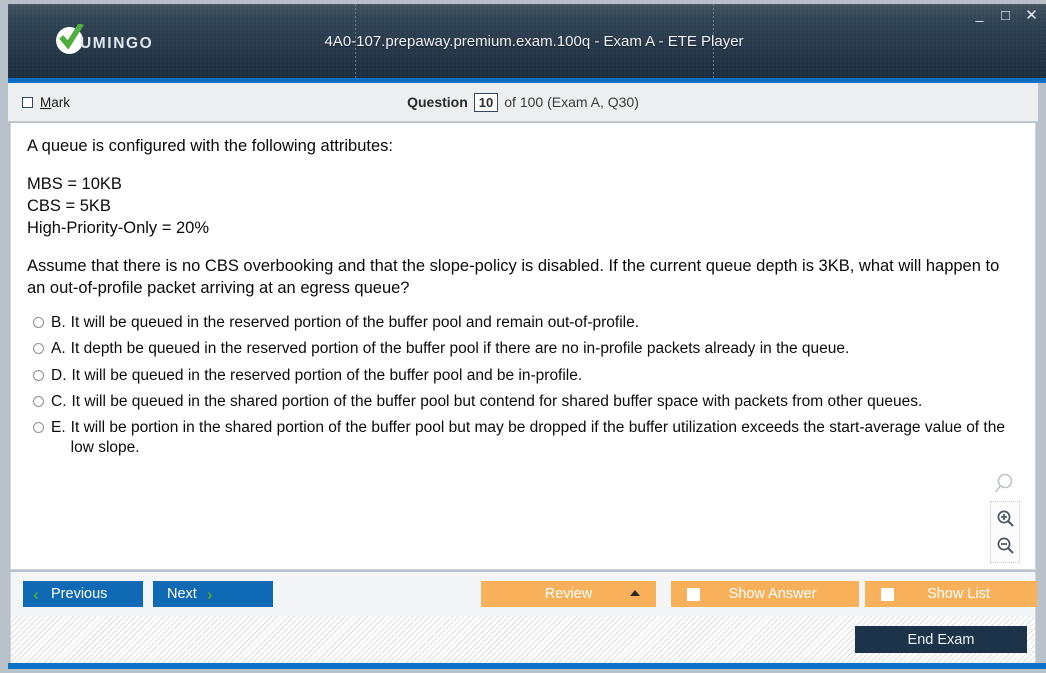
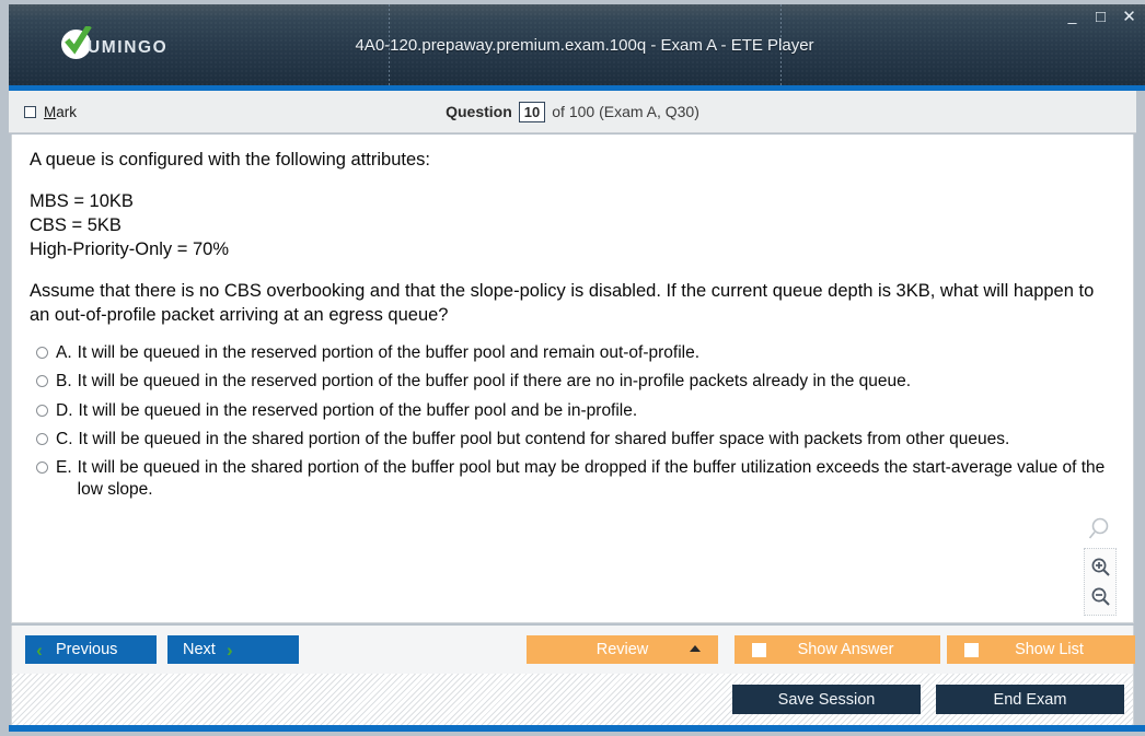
  UMINGO
- 4A0-107.prepaway.premium.exam.100q - Exam A - ETE Player
+ 4A0-120.prepaway.premium.exam.100q - Exam A - ETE Player
  _
  □
  ✕
  Mark
  Question
  10
  of 100 (Exam A, Q30)
  A queue is configured with the following attributes:
  MBS = 10KB
  CBS = 5KB
- High-Priority-Only = 20%
+ High-Priority-Only = 70%
  Assume that there is no CBS overbooking and that the slope-policy is disabled. If the current queue depth is 3KB, what will happen to an out-of-profile packet arriving at an egress queue?
- B.
+ A.
  It will be queued in the reserved portion of the buffer pool and remain out-of-profile.
- A.
+ B.
- It depth be queued in the reserved portion of the buffer pool if there are no in-profile packets already in the queue.
+ It will be queued in the reserved portion of the buffer pool if there are no in-profile packets already in the queue.
  D.
  It will be queued in the reserved portion of the buffer pool and be in-profile.
  C.
  It will be queued in the shared portion of the buffer pool but contend for shared buffer space with packets from other queues.
  E.
- It will be portion in the shared portion of the buffer pool but may be dropped if the buffer utilization exceeds the start-average value of the low slope.
+ It will be queued in the shared portion of the buffer pool but may be dropped if the buffer utilization exceeds the start-average value of the low slope.
  ‹
  Previous
  Next
  ›
  Review
  Show Answer
  Show List
+ Save Session
  End Exam
